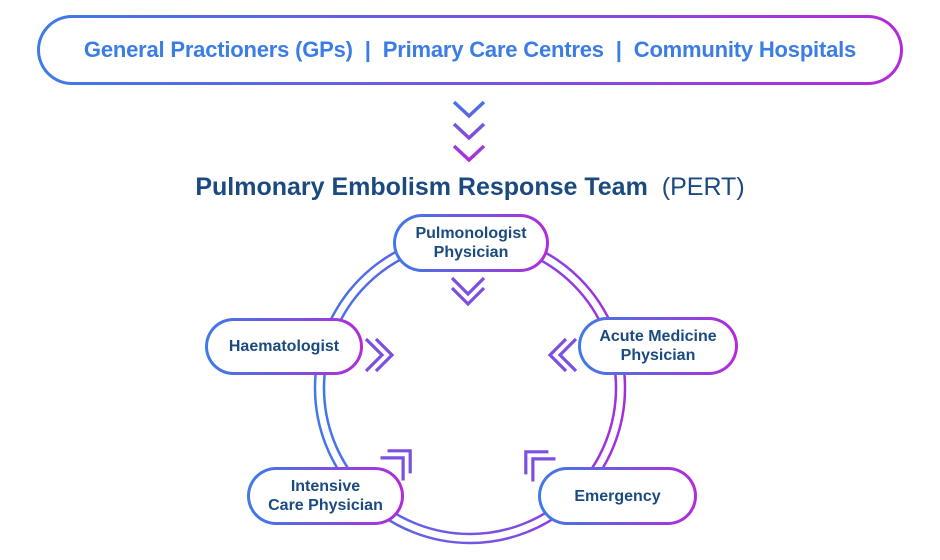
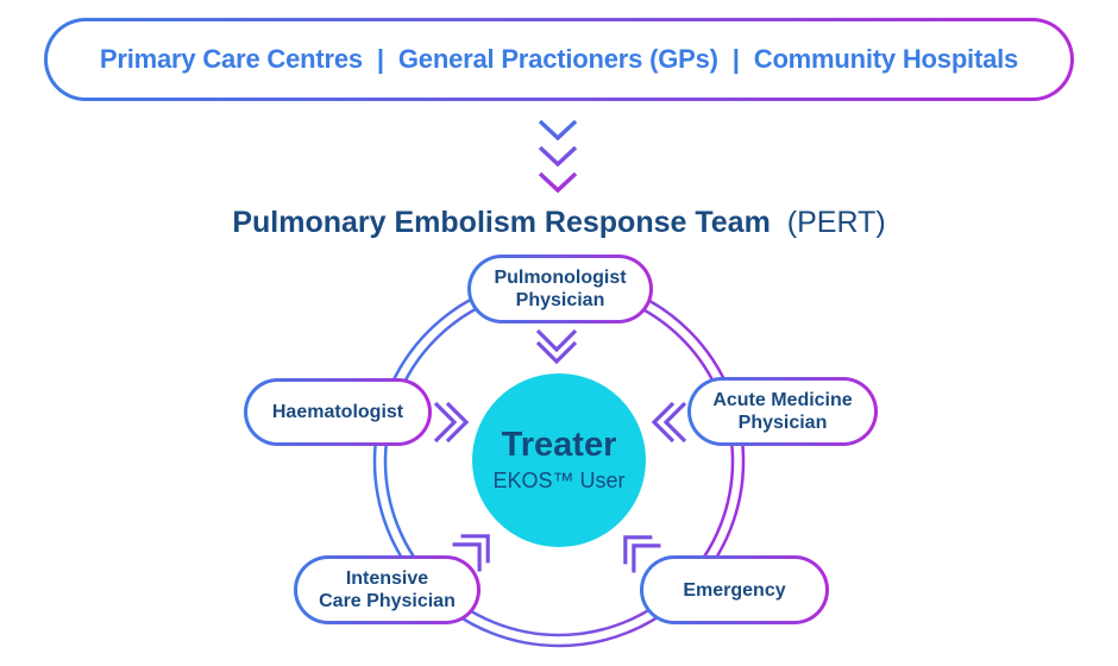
- General Practioners (GPs)
+ Primary Care Centres
  |
- Primary Care Centres
+ General Practioners (GPs)
  |
  Community Hospitals
  Pulmonary Embolism Response Team (PERT)
+ Treater
+ EKOS™ User
  Pulmonologist
  Physician
  Acute Medicine
  Physician
  Emergency
  Intensive
  Care Physician
  Haematologist
